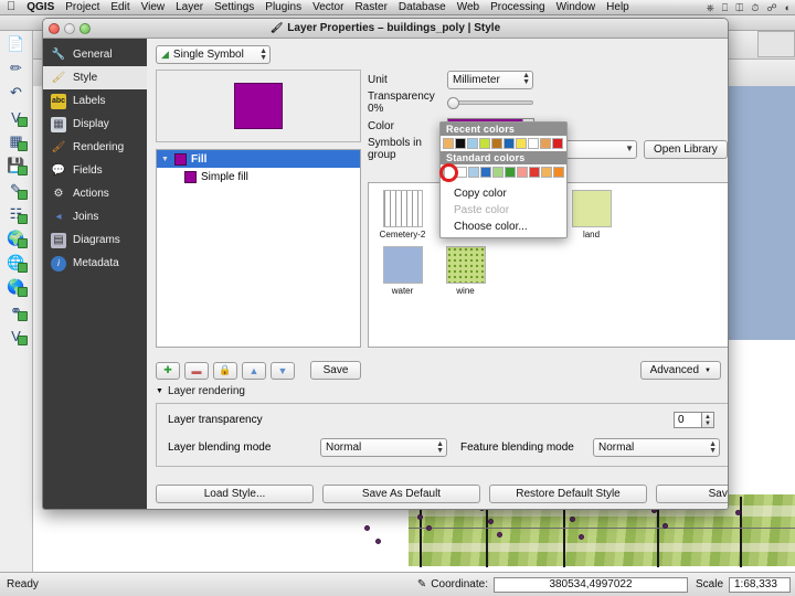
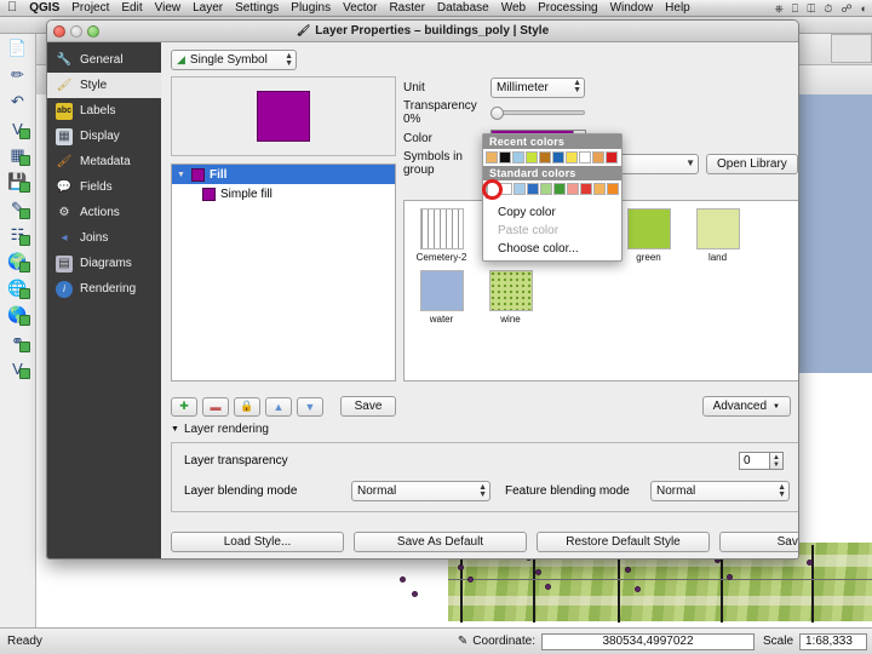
  
  QGIS
  Project
  Edit
  View
  Layer
  Settings
  Plugins
  Vector
  Raster
  Database
  Web
  Processing
  Window
  Help
  ⎈
  ⎕
  ⎅
  ⏱
  ☍
  ◐
  📄
  ✏
  ↶
  V
  ▦
  💾
  ✎
  ☷
  🌍
  🌐
  🌎
  ⚭
  V
  🖌
  Layer Properties – buildings_poly | Style
  🔧
  General
  🖌
  Style
  Labels
  ▦
  Display
  🖌
- Rendering
+ Metadata
  💬
  Fields
  ⚙
  Actions
  ◂
  Joins
  ▤
  Diagrams
  i
- Metadata
+ Rendering
  ◢
  Single Symbol
  Fill
  Simple fill
  ✚
  ▬
  🔒
  ▲
  ▼
  Save
  Unit
  Millimeter
  Transparency 0%
  Color
  Symbols in group
  ▼
  Open Library
  Cemetery-2
+ green
  land
  water
  wine
  Advanced
  Layer rendering
  Layer transparency
  0
  Layer blending mode
  Normal
  Feature blending mode
  Normal
  Load Style...
  Save As Default
  Restore Default Style
  Recent colors
  Standard colors
  Copy color
  Paste color
  Choose color...
  Ready
  ✎
  Coordinate:
  380534,4997022
  Scale
  1:68,333
